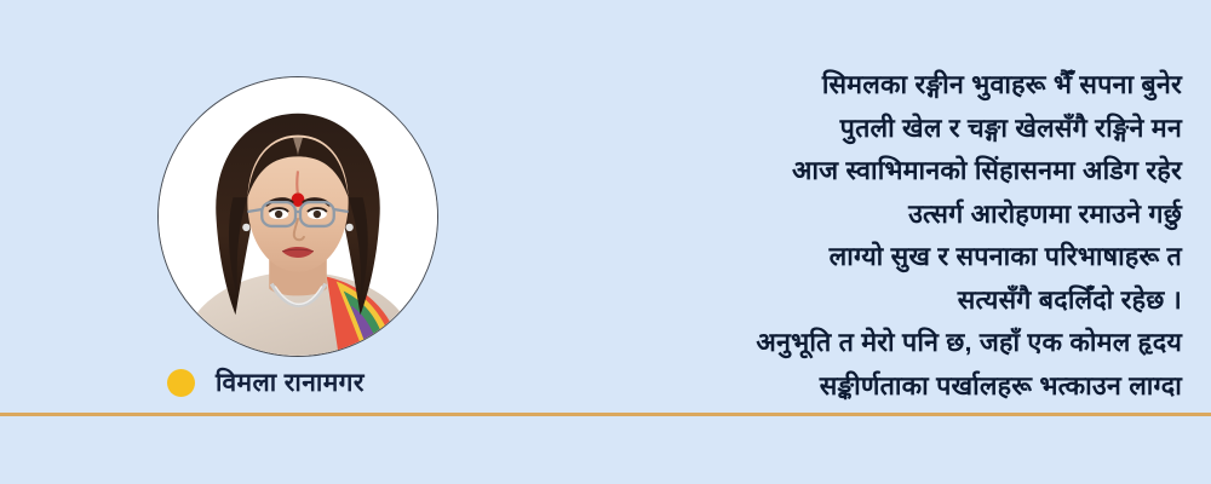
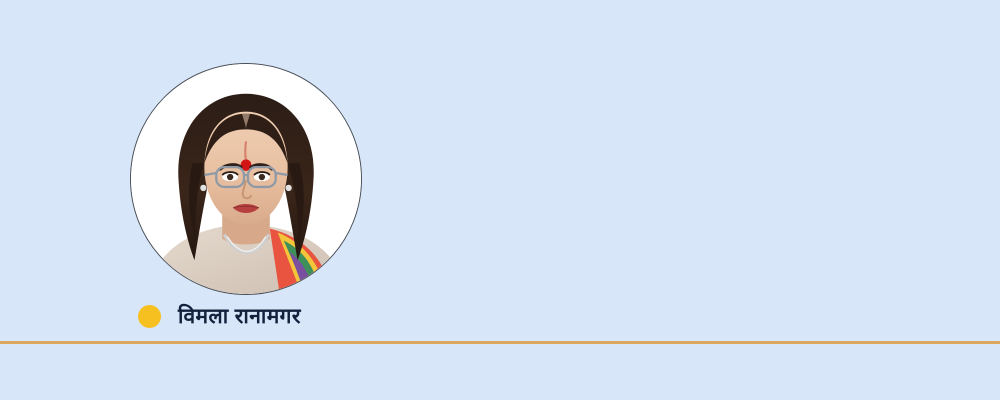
  विमला रानामगर
- सिमलका रङ्गीन भुवाहरू भैँ सपना बुनेर
- पुतली खेल र चङ्गा खेलसँगै रङ्गिने मन
- आज स्वाभिमानको सिंहासनमा अडिग रहेर
- उत्सर्ग आरोहणमा रमाउने गर्छु
- लाग्यो सुख र सपनाका परिभाषाहरू त
- सत्यसँगै बदलिँदो रहेछ ।
- अनुभूति त मेरो पनि छ, जहाँ एक कोमल हृदय
- सङ्कीर्णताका पर्खालहरू भत्काउन लाग्दा
